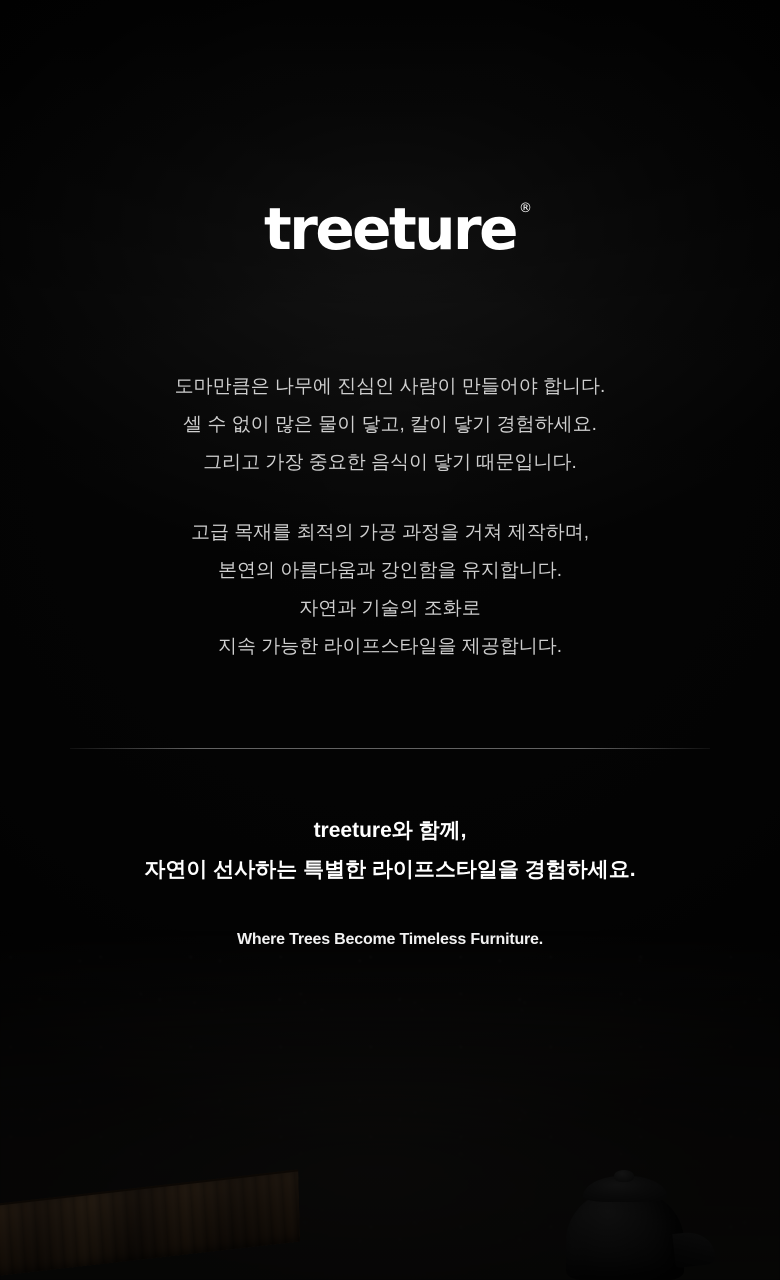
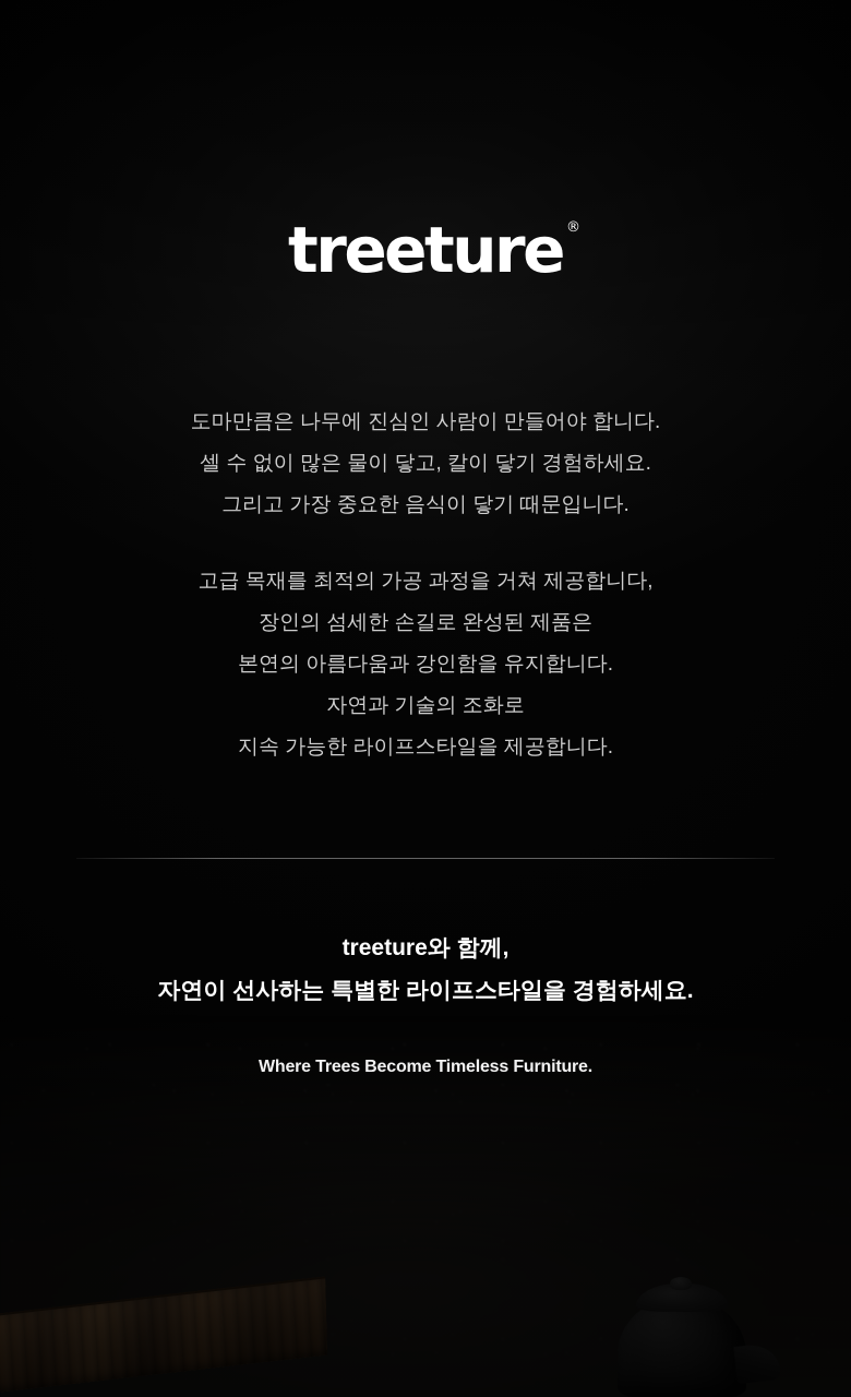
  treeture
  ®
  도마만큼은 나무에 진심인 사람이 만들어야 합니다.
  셀 수 없이 많은 물이 닿고, 칼이 닿기 경험하세요.
  그리고 가장 중요한 음식이 닿기 때문입니다.
- 고급 목재를 최적의 가공 과정을 거쳐 제작하며,
+ 고급 목재를 최적의 가공 과정을 거쳐 제공합니다,
+ 장인의 섬세한 손길로 완성된 제품은
  본연의 아름다움과 강인함을 유지합니다.
  자연과 기술의 조화로
  지속 가능한 라이프스타일을 제공합니다.
  treeture와 함께,
  자연이 선사하는 특별한 라이프스타일을 경험하세요.
  Where Trees Become Timeless Furniture.
